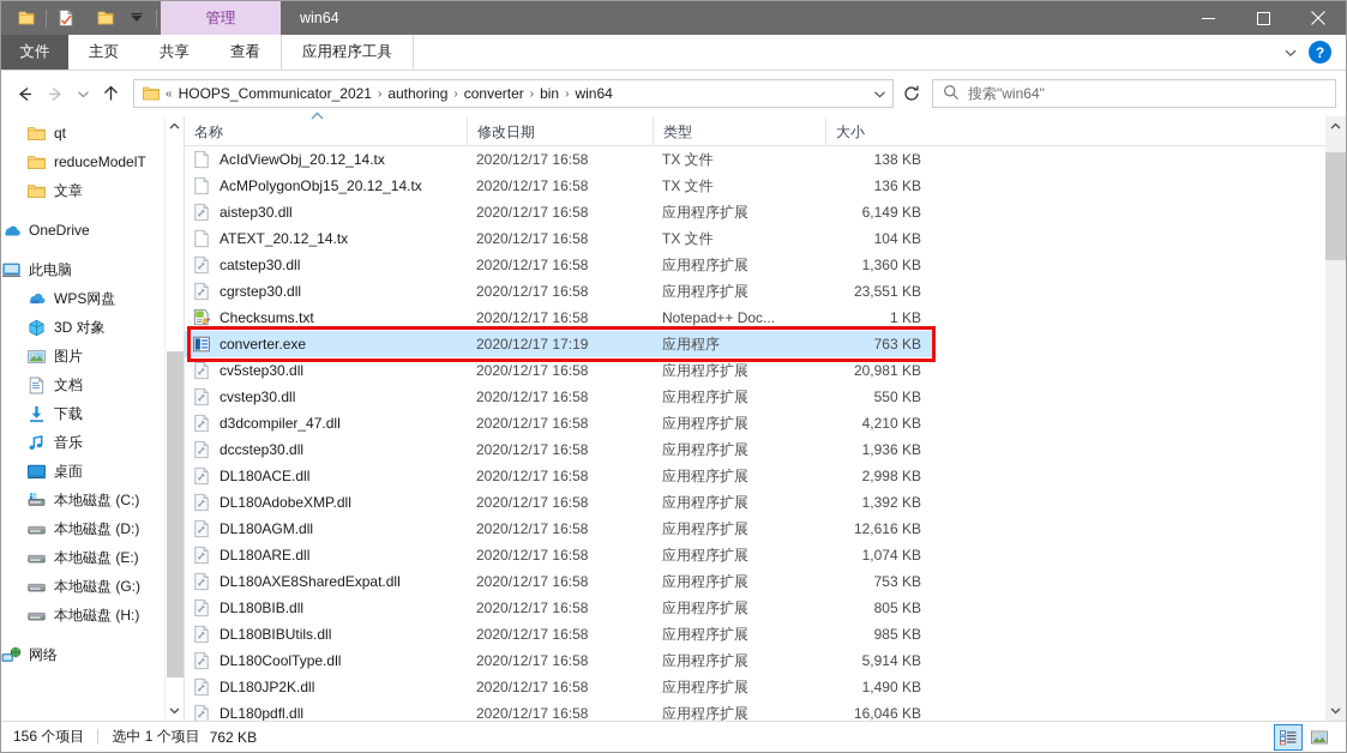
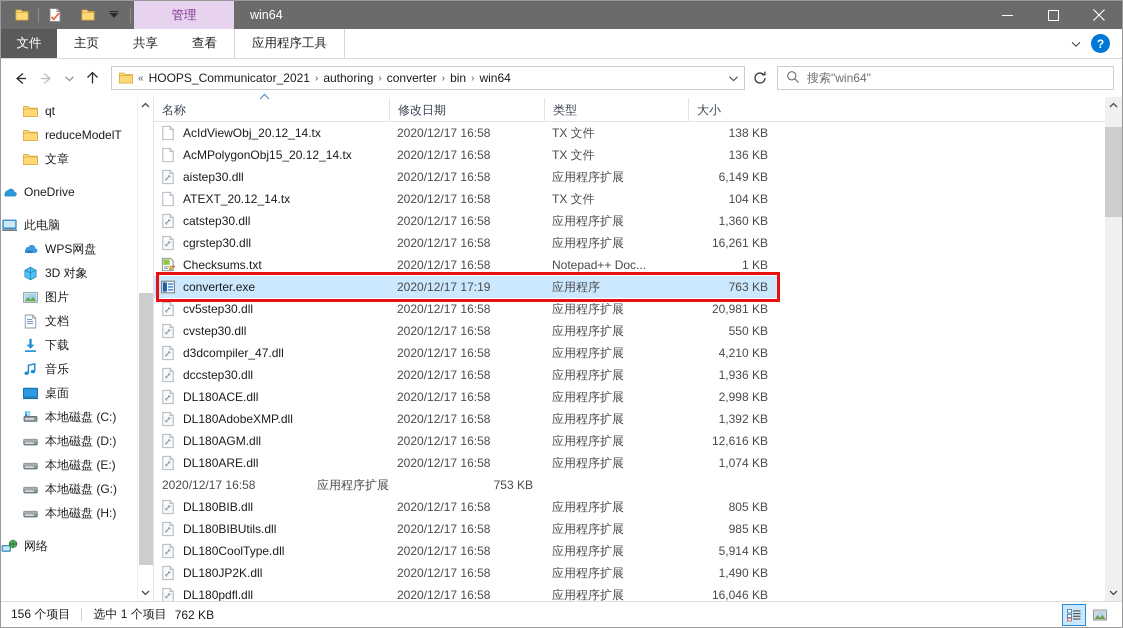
  管理
  win64
  文件
  主页
  共享
  查看
  应用程序工具
  ?
  «
  HOOPS_Communicator_2021
  ›
  authoring
  ›
  converter
  ›
  bin
  ›
  win64
  搜索"win64"
  qt
  reduceModelT
  文章
  OneDrive
  此电脑
  WPS网盘
  3D 对象
  图片
  文档
  下载
  音乐
  桌面
  本地磁盘 (C:)
  本地磁盘 (D:)
  本地磁盘 (E:)
  本地磁盘 (G:)
  本地磁盘 (H:)
  网络
  名称
  修改日期
  类型
  大小
  AcIdViewObj_20.12_14.tx
  2020/12/17 16:58
  TX 文件
  138 KB
  AcMPolygonObj15_20.12_14.tx
  2020/12/17 16:58
  TX 文件
  136 KB
  aistep30.dll
  2020/12/17 16:58
  应用程序扩展
  6,149 KB
  ATEXT_20.12_14.tx
  2020/12/17 16:58
  TX 文件
  104 KB
  catstep30.dll
  2020/12/17 16:58
  应用程序扩展
  1,360 KB
  cgrstep30.dll
  2020/12/17 16:58
  应用程序扩展
- 23,551 KB
+ 16,261 KB
  Checksums.txt
  2020/12/17 16:58
  Notepad++ Doc...
  1 KB
  converter.exe
  2020/12/17 17:19
  应用程序
  763 KB
  cv5step30.dll
  2020/12/17 16:58
  应用程序扩展
  20,981 KB
  cvstep30.dll
  2020/12/17 16:58
  应用程序扩展
  550 KB
  d3dcompiler_47.dll
  2020/12/17 16:58
  应用程序扩展
  4,210 KB
  dccstep30.dll
  2020/12/17 16:58
  应用程序扩展
  1,936 KB
  DL180ACE.dll
  2020/12/17 16:58
  应用程序扩展
  2,998 KB
  DL180AdobeXMP.dll
  2020/12/17 16:58
  应用程序扩展
  1,392 KB
  DL180AGM.dll
  2020/12/17 16:58
  应用程序扩展
  12,616 KB
  DL180ARE.dll
  2020/12/17 16:58
  应用程序扩展
  1,074 KB
- DL180AXE8SharedExpat.dll
  2020/12/17 16:58
  应用程序扩展
  753 KB
  DL180BIB.dll
  2020/12/17 16:58
  应用程序扩展
  805 KB
  DL180BIBUtils.dll
  2020/12/17 16:58
  应用程序扩展
  985 KB
  DL180CoolType.dll
  2020/12/17 16:58
  应用程序扩展
  5,914 KB
  DL180JP2K.dll
  2020/12/17 16:58
  应用程序扩展
  1,490 KB
  DL180pdfl.dll
  2020/12/17 16:58
  应用程序扩展
  16,046 KB
  156 个项目
  选中 1 个项目
  762 KB
